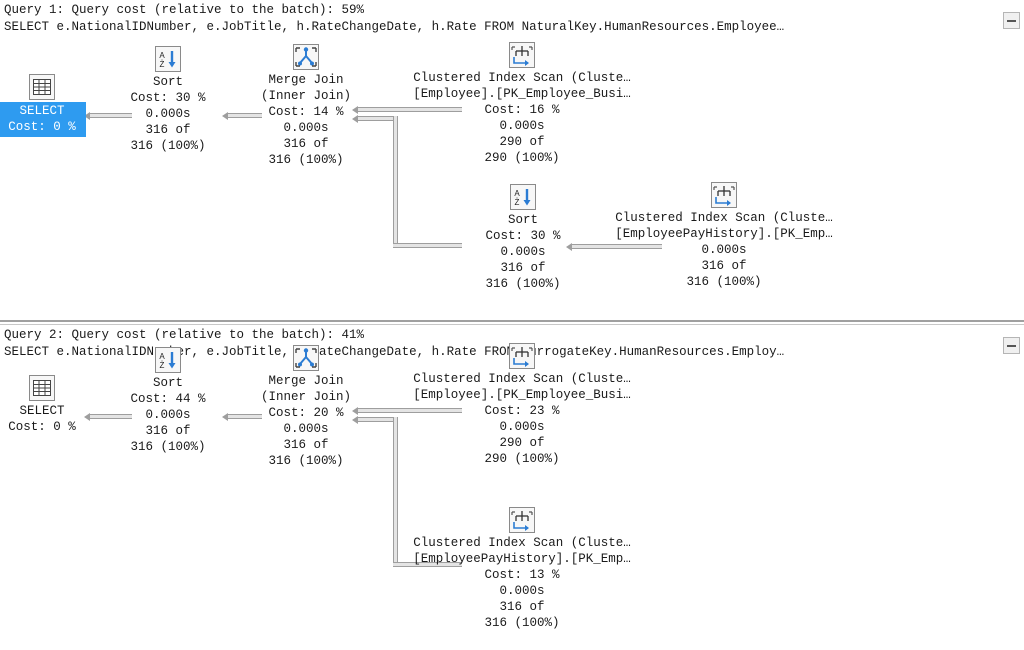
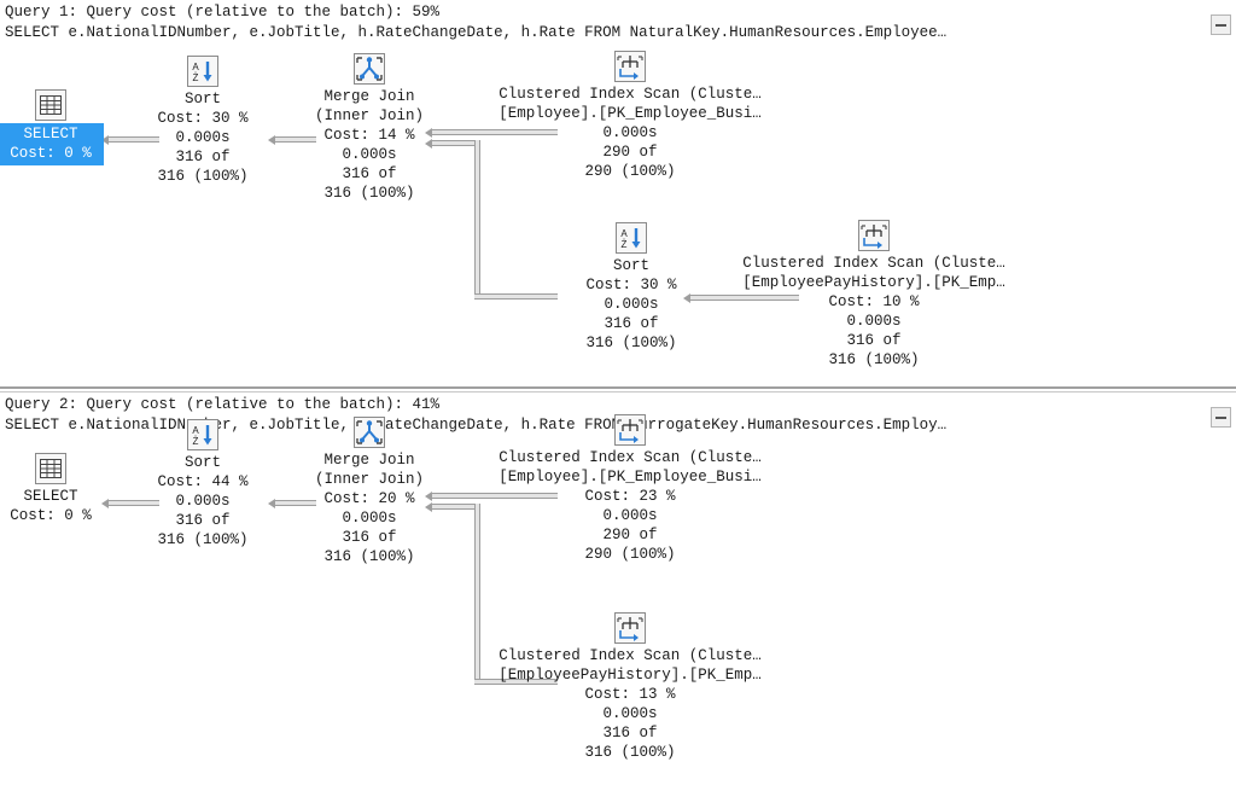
  Query 1: Query cost (relative to the batch): 59%
  SELECT e.NationalIDNumber, e.JobTitle, h.RateChangeDate, h.Rate FROM NaturalKey.HumanResources.Employee…
  SELECT
  Cost: 0 %
  A
  Z
  Sort
  Cost: 30 %
  0.000s
  316 of
  316 (100%)
  Merge Join
  (Inner Join)
  Cost: 14 %
  0.000s
  316 of
  316 (100%)
  Clustered Index Scan (Cluste…
  [Employee].[PK_Employee_Busi…
- Cost: 16 %
  0.000s
  290 of
  290 (100%)
  A
  Z
  Sort
  Cost: 30 %
  0.000s
  316 of
  316 (100%)
  Clustered Index Scan (Cluste…
  [EmployeePayHistory].[PK_Emp…
+ Cost: 10 %
  0.000s
  316 of
  316 (100%)
  Query 2: Query cost (relative to the batch): 41%
  SELECT e.NationalIDNr, e.JobTitle,ateChangeDate, h.Rate FROrrogateKey.HumanResources.Employ…
  SELECT
  Cost: 0 %
  A
  Z
  Sort
  Cost: 44 %
  0.000s
  316 of
  316 (100%)
  Merge Join
  (Inner Join)
  Cost: 20 %
  0.000s
  316 of
  316 (100%)
  Clustered Index Scan (Cluste…
  [Employee].[PK_Employee_Busi…
  Cost: 23 %
  0.000s
  290 of
  290 (100%)
  Clustered Index Scan (Cluste…
  [EmployeePayHistory].[PK_Emp…
  Cost: 13 %
  0.000s
  316 of
  316 (100%)
